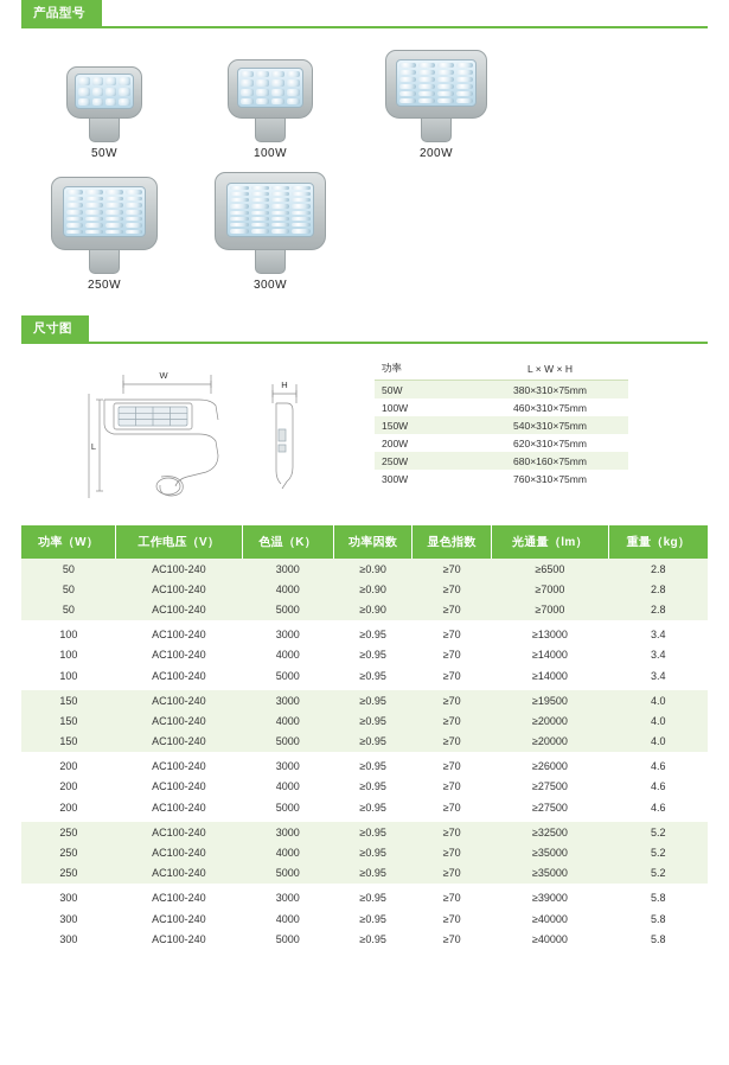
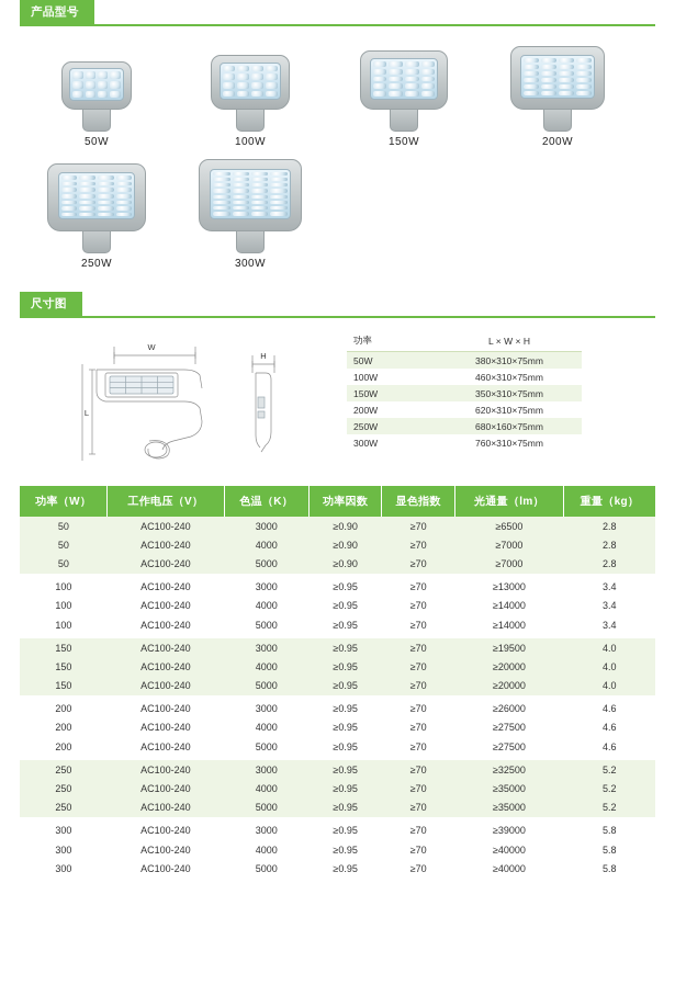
  产品型号
  50W
  100W
+ 150W
  200W
  250W
  300W
  尺寸图
  W
  L
  H
  功率	L × W × H
  50W	380×310×75mm
  100W	460×310×75mm
- 150W	540×310×75mm
+ 150W	350×310×75mm
  200W	620×310×75mm
  250W	680×160×75mm
  300W	760×310×75mm
  功率（W）	工作电压（V）	色温（K）	功率因数	显色指数	光通量（lm）	重量（kg）
  50	AC100-240	3000	≥0.90	≥70	≥6500	2.8
  50	AC100-240	4000	≥0.90	≥70	≥7000	2.8
  50	AC100-240	5000	≥0.90	≥70	≥7000	2.8
  100	AC100-240	3000	≥0.95	≥70	≥13000	3.4
  100	AC100-240	4000	≥0.95	≥70	≥14000	3.4
  100	AC100-240	5000	≥0.95	≥70	≥14000	3.4
  150	AC100-240	3000	≥0.95	≥70	≥19500	4.0
  150	AC100-240	4000	≥0.95	≥70	≥20000	4.0
  150	AC100-240	5000	≥0.95	≥70	≥20000	4.0
  200	AC100-240	3000	≥0.95	≥70	≥26000	4.6
  200	AC100-240	4000	≥0.95	≥70	≥27500	4.6
  200	AC100-240	5000	≥0.95	≥70	≥27500	4.6
  250	AC100-240	3000	≥0.95	≥70	≥32500	5.2
  250	AC100-240	4000	≥0.95	≥70	≥35000	5.2
  250	AC100-240	5000	≥0.95	≥70	≥35000	5.2
  300	AC100-240	3000	≥0.95	≥70	≥39000	5.8
  300	AC100-240	4000	≥0.95	≥70	≥40000	5.8
  300	AC100-240	5000	≥0.95	≥70	≥40000	5.8
